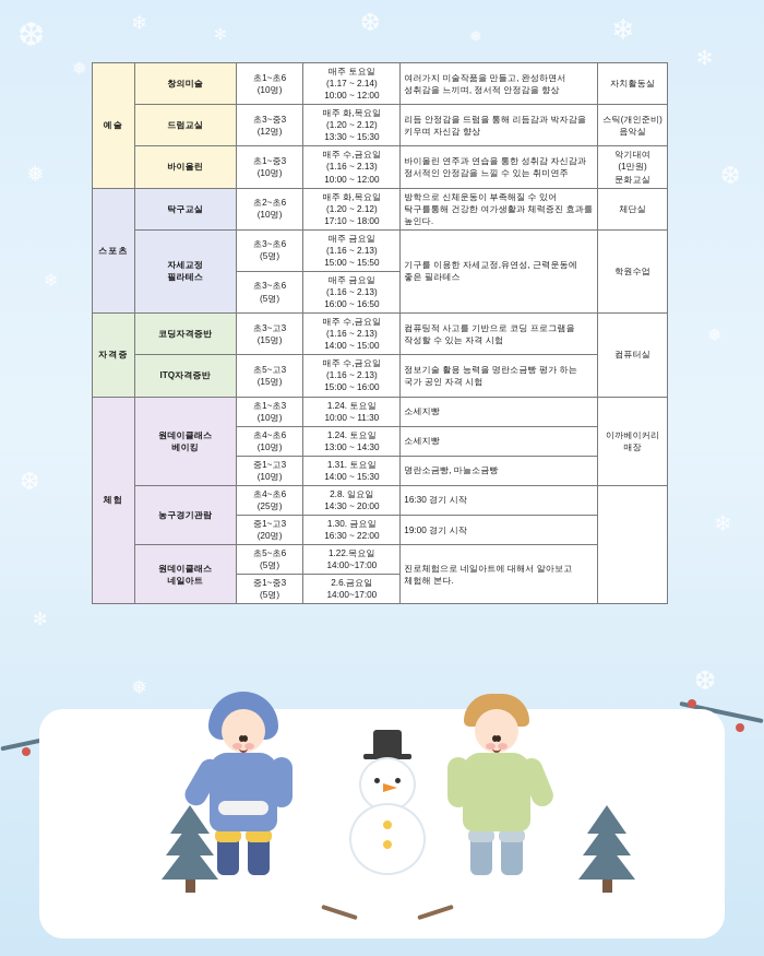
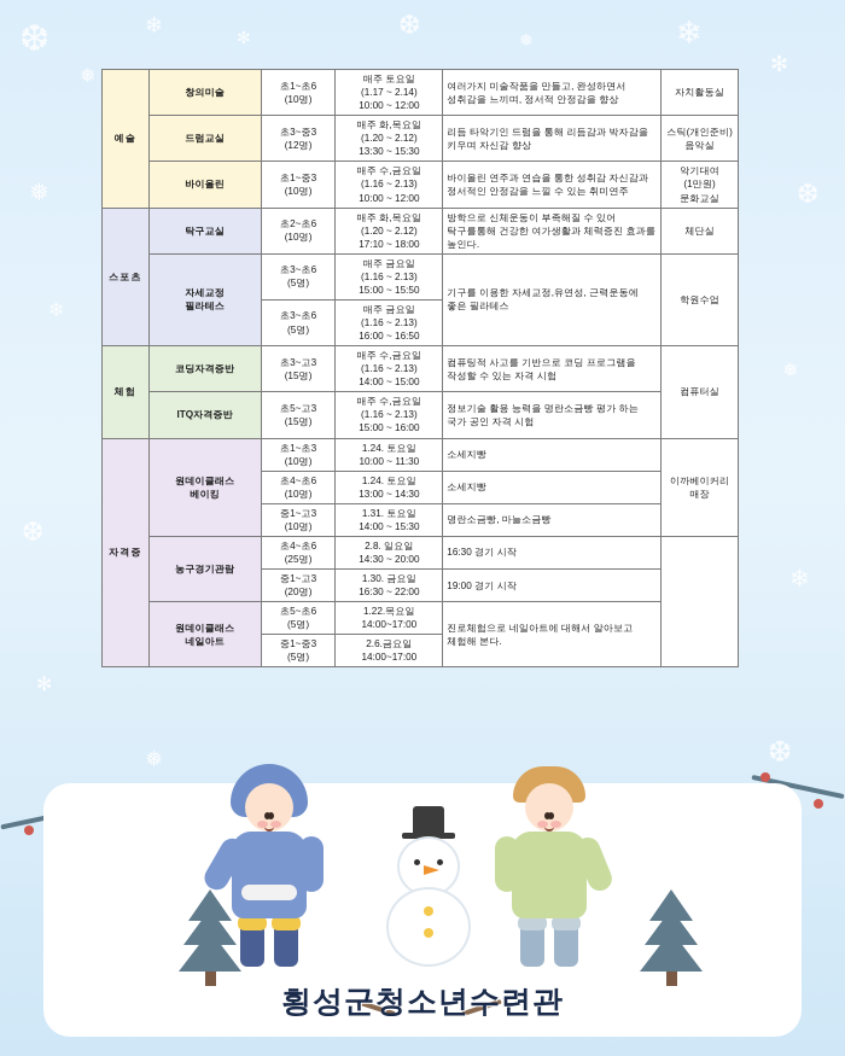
  ❆
  ❅
  ❄
  ✻
  ❆
  ❅
  ❄
  ✻
  ❆
  ❅
  ✻
  ❆
  ❅
  예술	창의미술	초1~초6 (10명)	매주 토요일 (1.17 ~ 2.14) 10:00 ~ 12:00	여러가지 미술작품을 만들고, 완성하면서 성취감을 느끼며, 정서적 안정감을 향상	자치활동실
- 드럼교실	초3~중3 (12명)	매주 화,목요일 (1.20 ~ 2.12) 13:30 ~ 15:30	리듬 안정감을 드럼을 통해 리듬감과 박자감을 키우며 자신감 향상	스틱(개인준비) 음악실
+ 드럼교실	초3~중3 (12명)	매주 화,목요일 (1.20 ~ 2.12) 13:30 ~ 15:30	리듬 타악기인 드럼을 통해 리듬감과 박자감을 키우며 자신감 향상	스틱(개인준비) 음악실
  바이올린	초1~중3 (10명)	매주 수,금요일 (1.16 ~ 2.13) 10:00 ~ 12:00	바이올린 연주과 연습을 통한 성취감 자신감과 정서적인 안정감을 느낄 수 있는 취미연주	악기대여 (1만원) 문화교실
  스포츠	탁구교실	초2~초6 (10명)	매주 화,목요일 (1.20 ~ 2.12) 17:10 ~ 18:00	방학으로 신체운동이 부족해질 수 있어 탁구를통해 건강한 여가생활과 체력증진 효과를 높인다.	체단실
  자세교정 필라테스	초3~초6 (5명)	매주 금요일 (1.16 ~ 2.13) 15:00 ~ 15:50	기구를 이용한 자세교정,유연성, 근력운동에 좋은 필라테스	학원수업
  초3~초6 (5명)	매주 금요일 (1.16 ~ 2.13) 16:00 ~ 16:50
- 자격증	코딩자격증반	초3~고3 (15명)	매주 수,금요일 (1.16 ~ 2.13) 14:00 ~ 15:00	컴퓨팅적 사고를 기반으로 코딩 프로그램을 작성할 수 있는 자격 시험	컴퓨터실
+ 체험	코딩자격증반	초3~고3 (15명)	매주 수,금요일 (1.16 ~ 2.13) 14:00 ~ 15:00	컴퓨팅적 사고를 기반으로 코딩 프로그램을 작성할 수 있는 자격 시험	컴퓨터실
  ITQ자격증반	초5~고3 (15명)	매주 수,금요일 (1.16 ~ 2.13) 15:00 ~ 16:00	정보기술 활용 능력을 명란소금빵 평가 하는 국가 공인 자격 시험
- 체험	원데이클래스 베이킹	초1~초3 (10명)	1.24. 토요일 10:00 ~ 11:30	소세지빵	이까베이커리 매장
+ 자격증	원데이클래스 베이킹	초1~초3 (10명)	1.24. 토요일 10:00 ~ 11:30	소세지빵	이까베이커리 매장
  초4~초6 (10명)	1.24. 토요일 13:00 ~ 14:30	소세지빵
  중1~고3 (10명)	1.31. 토요일 14:00 ~ 15:30	명란소금빵, 마늘소금빵
  농구경기관람	초4~초6 (25명)	2.8. 일요일 14:30 ~ 20:00	16:30 경기 시작
  중1~고3 (20명)	1.30. 금요일 16:30 ~ 22:00	19:00 경기 시작
  원데이클래스 네일아트	초5~초6 (5명)	1.22.목요일 14:00~17:00	진로체험으로 네일아트에 대해서 알아보고 체험해 본다.
  중1~중3 (5명)	2.6.금요일 14:00~17:00
+ 횡성군청소년수련관
